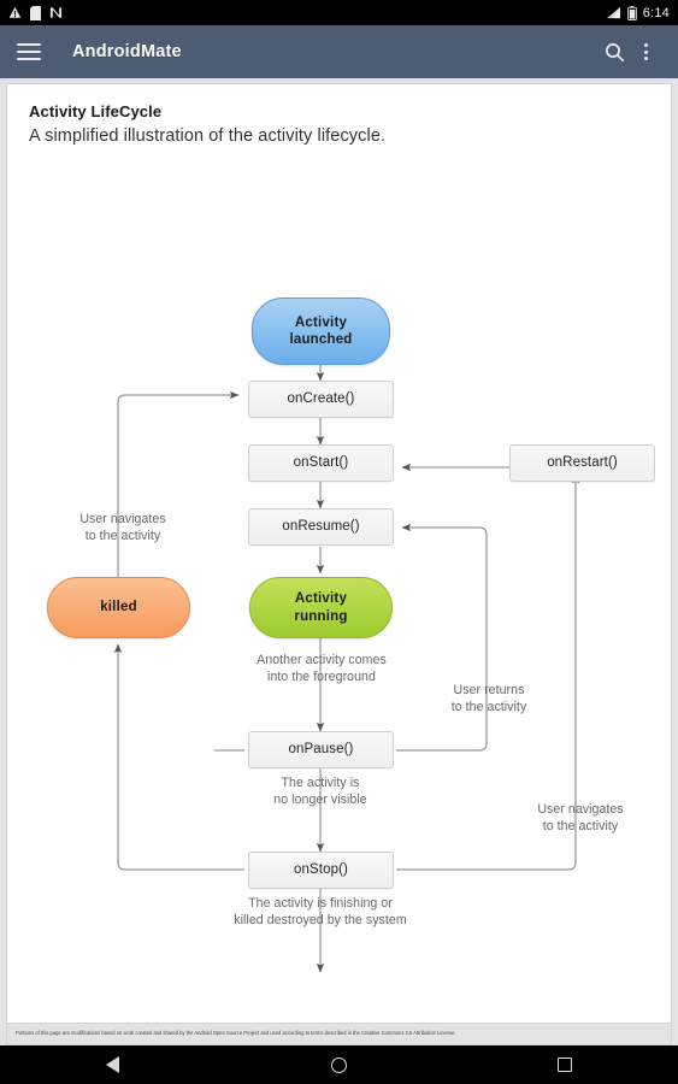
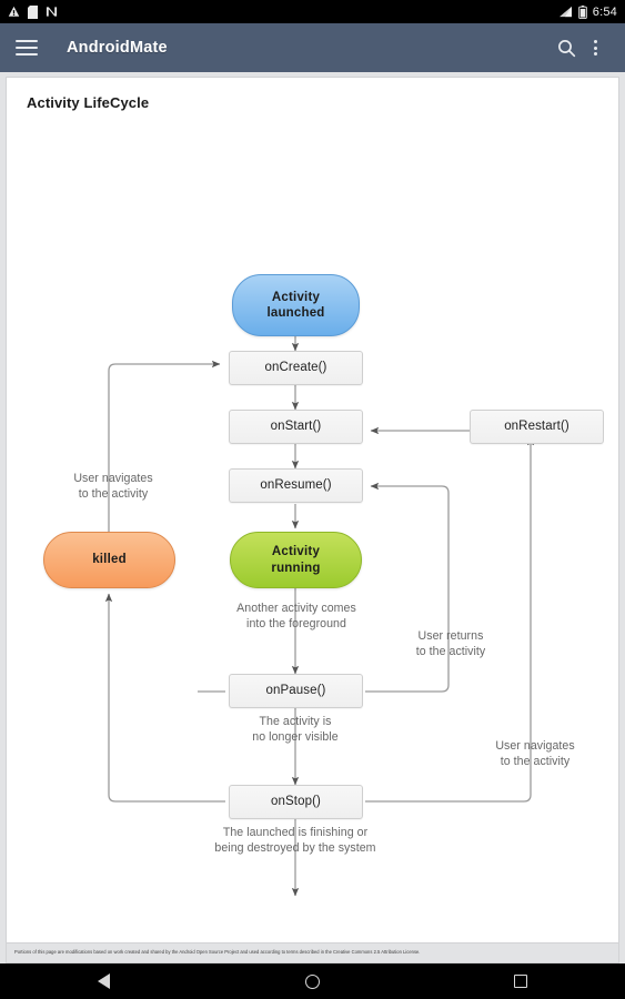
- 6:14
+ 6:54
  AndroidMate
  Activity LifeCycle
- A simplified illustration of the activity lifecycle.
  Activity
  launched
  onCreate()
  onStart()
  onRestart()
  onResume()
  killed
  Activity
  running
  onPause()
  onStop()
  User navigates
  to the activity
  Another activity comes
  into the foreground
  User returns
  to the activity
  The activity is
  no longer visible
  User navigates
  to the activity
- The activity is finishing or
+ The launched is finishing or
- killed destroyed by the system
+ being destroyed by the system
